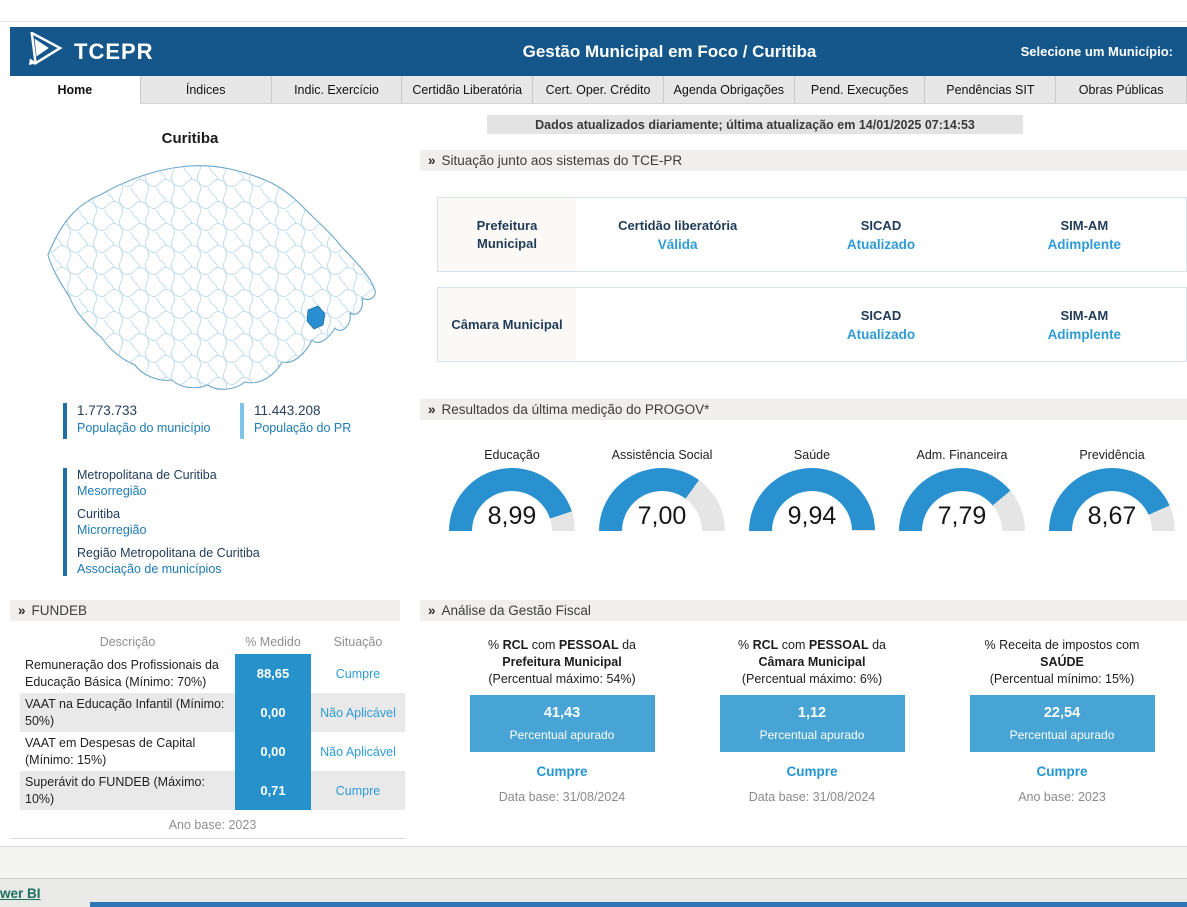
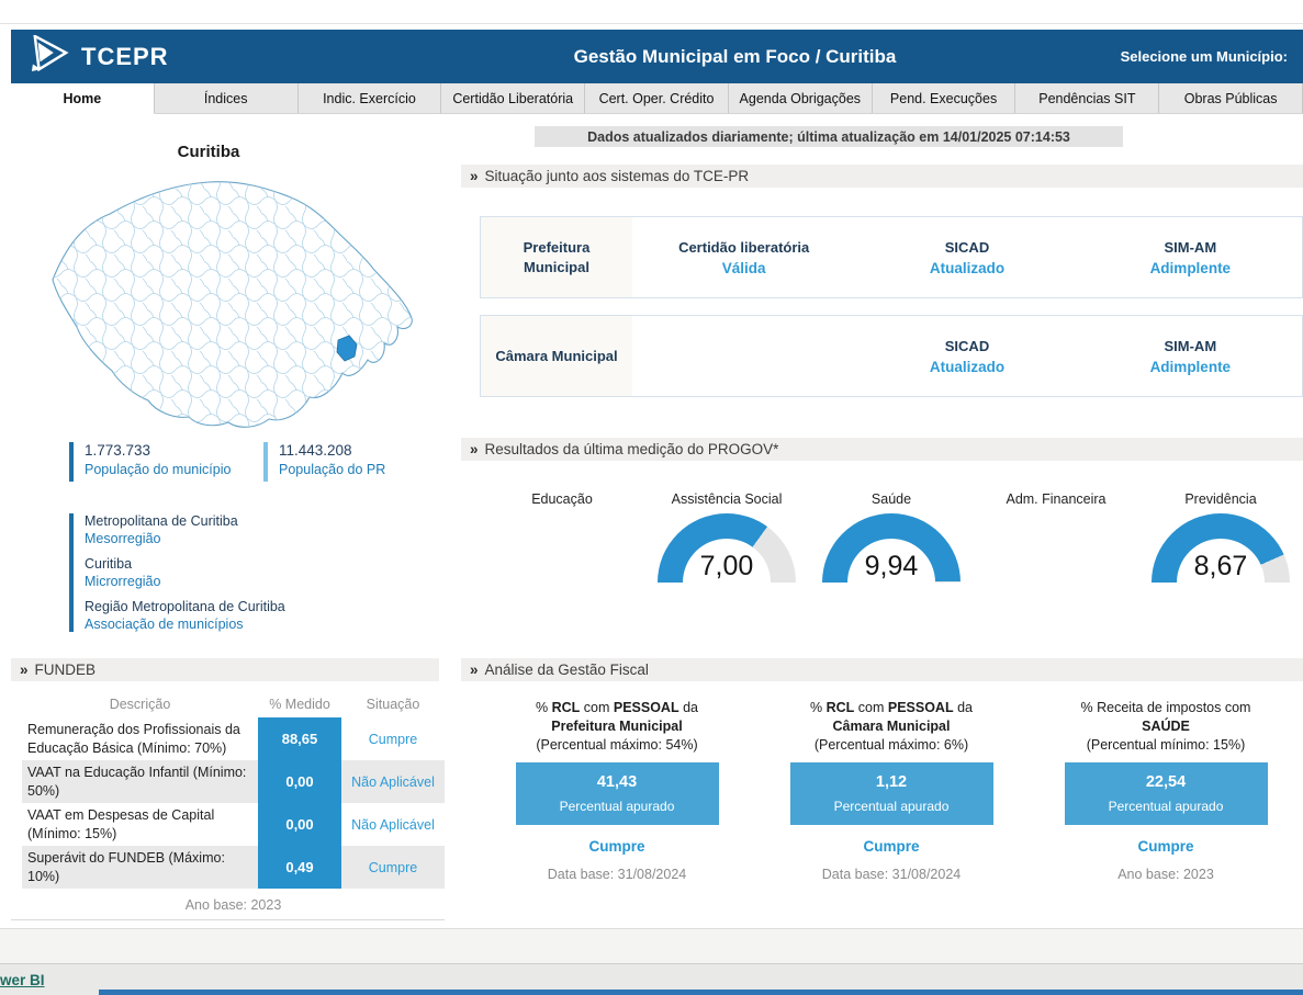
  TCEPR
  Gestão Municipal em Foco / Curitiba
  Selecione um Município:
  Home
  Índices
  Indic. Exercício
  Certidão Liberatória
  Cert. Oper. Crédito
  Agenda Obrigações
  Pend. Execuções
  Pendências SIT
  Obras Públicas
  Dados atualizados diariamente; última atualização em 14/01/2025 07:14:53
  Curitiba
  1.773.733
  População do município
  11.443.208
  População do PR
  Metropolitana de Curitiba
  Mesorregião
  Curitiba
  Microrregião
  Região Metropolitana de Curitiba
  Associação de municípios
  »
  Situação junto aos sistemas do TCE-PR
  »
  Resultados da última medição do PROGOV*
  »
  FUNDEB
  »
  Análise da Gestão Fiscal
  Prefeitura Municipal
  Certidão liberatória
  Válida
  SICAD
  Atualizado
  SIM-AM
  Adimplente
  Câmara Municipal
  SICAD
  Atualizado
  SIM-AM
  Adimplente
  Educação
- 8,99
  Assistência Social
  7,00
  Saúde
  9,94
  Adm. Financeira
- 7,79
  Previdência
  8,67
  Descrição
  % Medido
  Situação
  Remuneração dos Profissionais da Educação Básica (Mínimo: 70%)
  88,65
  Cumpre
  VAAT na Educação Infantil (Mínimo: 50%)
  0,00
  Não Aplicável
  VAAT em Despesas de Capital (Mínimo: 15%)
  0,00
  Não Aplicável
  Superávit do FUNDEB (Máximo: 10%)
- 0,71
+ 0,49
  Cumpre
  Ano base: 2023
  % RCL com PESSOAL da
  Prefeitura Municipal
  (Percentual máximo: 54%)
  41,43
  Percentual apurado
  Cumpre
  Data base: 31/08/2024
  % RCL com PESSOAL da
  Câmara Municipal
  (Percentual máximo: 6%)
  1,12
  Percentual apurado
  Cumpre
  Data base: 31/08/2024
  % Receita de impostos com
  SAÚDE
  (Percentual mínimo: 15%)
  22,54
  Percentual apurado
  Cumpre
  Ano base: 2023
  wer BI
